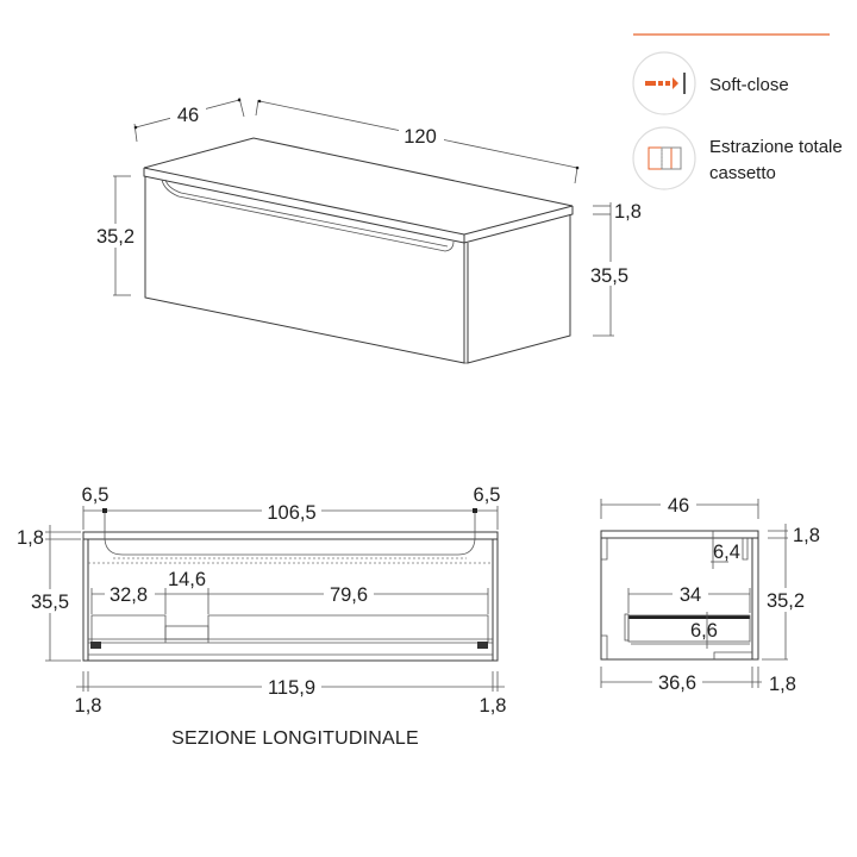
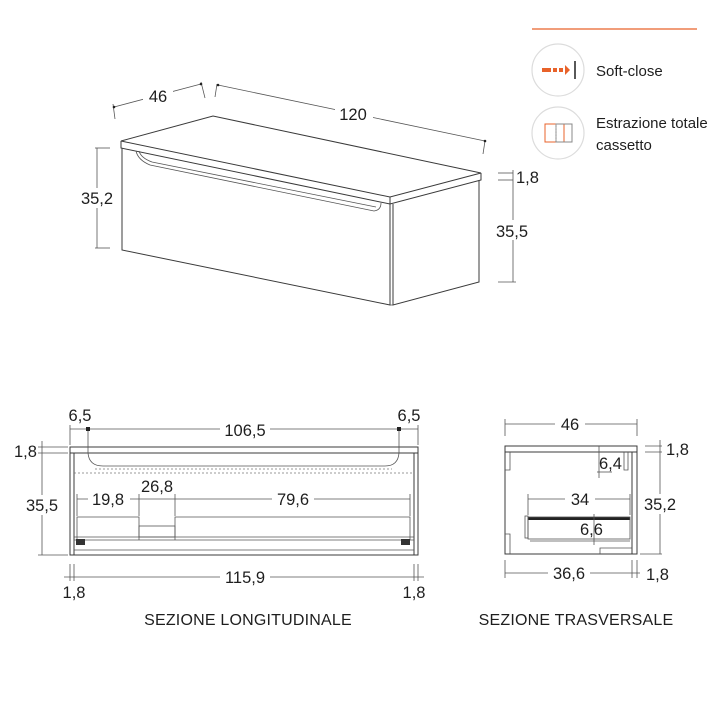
  Soft-close
  Estrazione totale
  cassetto
  46
  120
  35,2
  1,8
  35,5
  6,5
  106,5
  6,5
  1,8
  35,5
- 32,8
+ 19,8
- 14,6
+ 26,8
  79,6
  115,9
  1,8
  1,8
  SEZIONE LONGITUDINALE
  46
  6,4
  34
  6,6
  1,8
  35,2
  36,6
  1,8
+ SEZIONE TRASVERSALE
